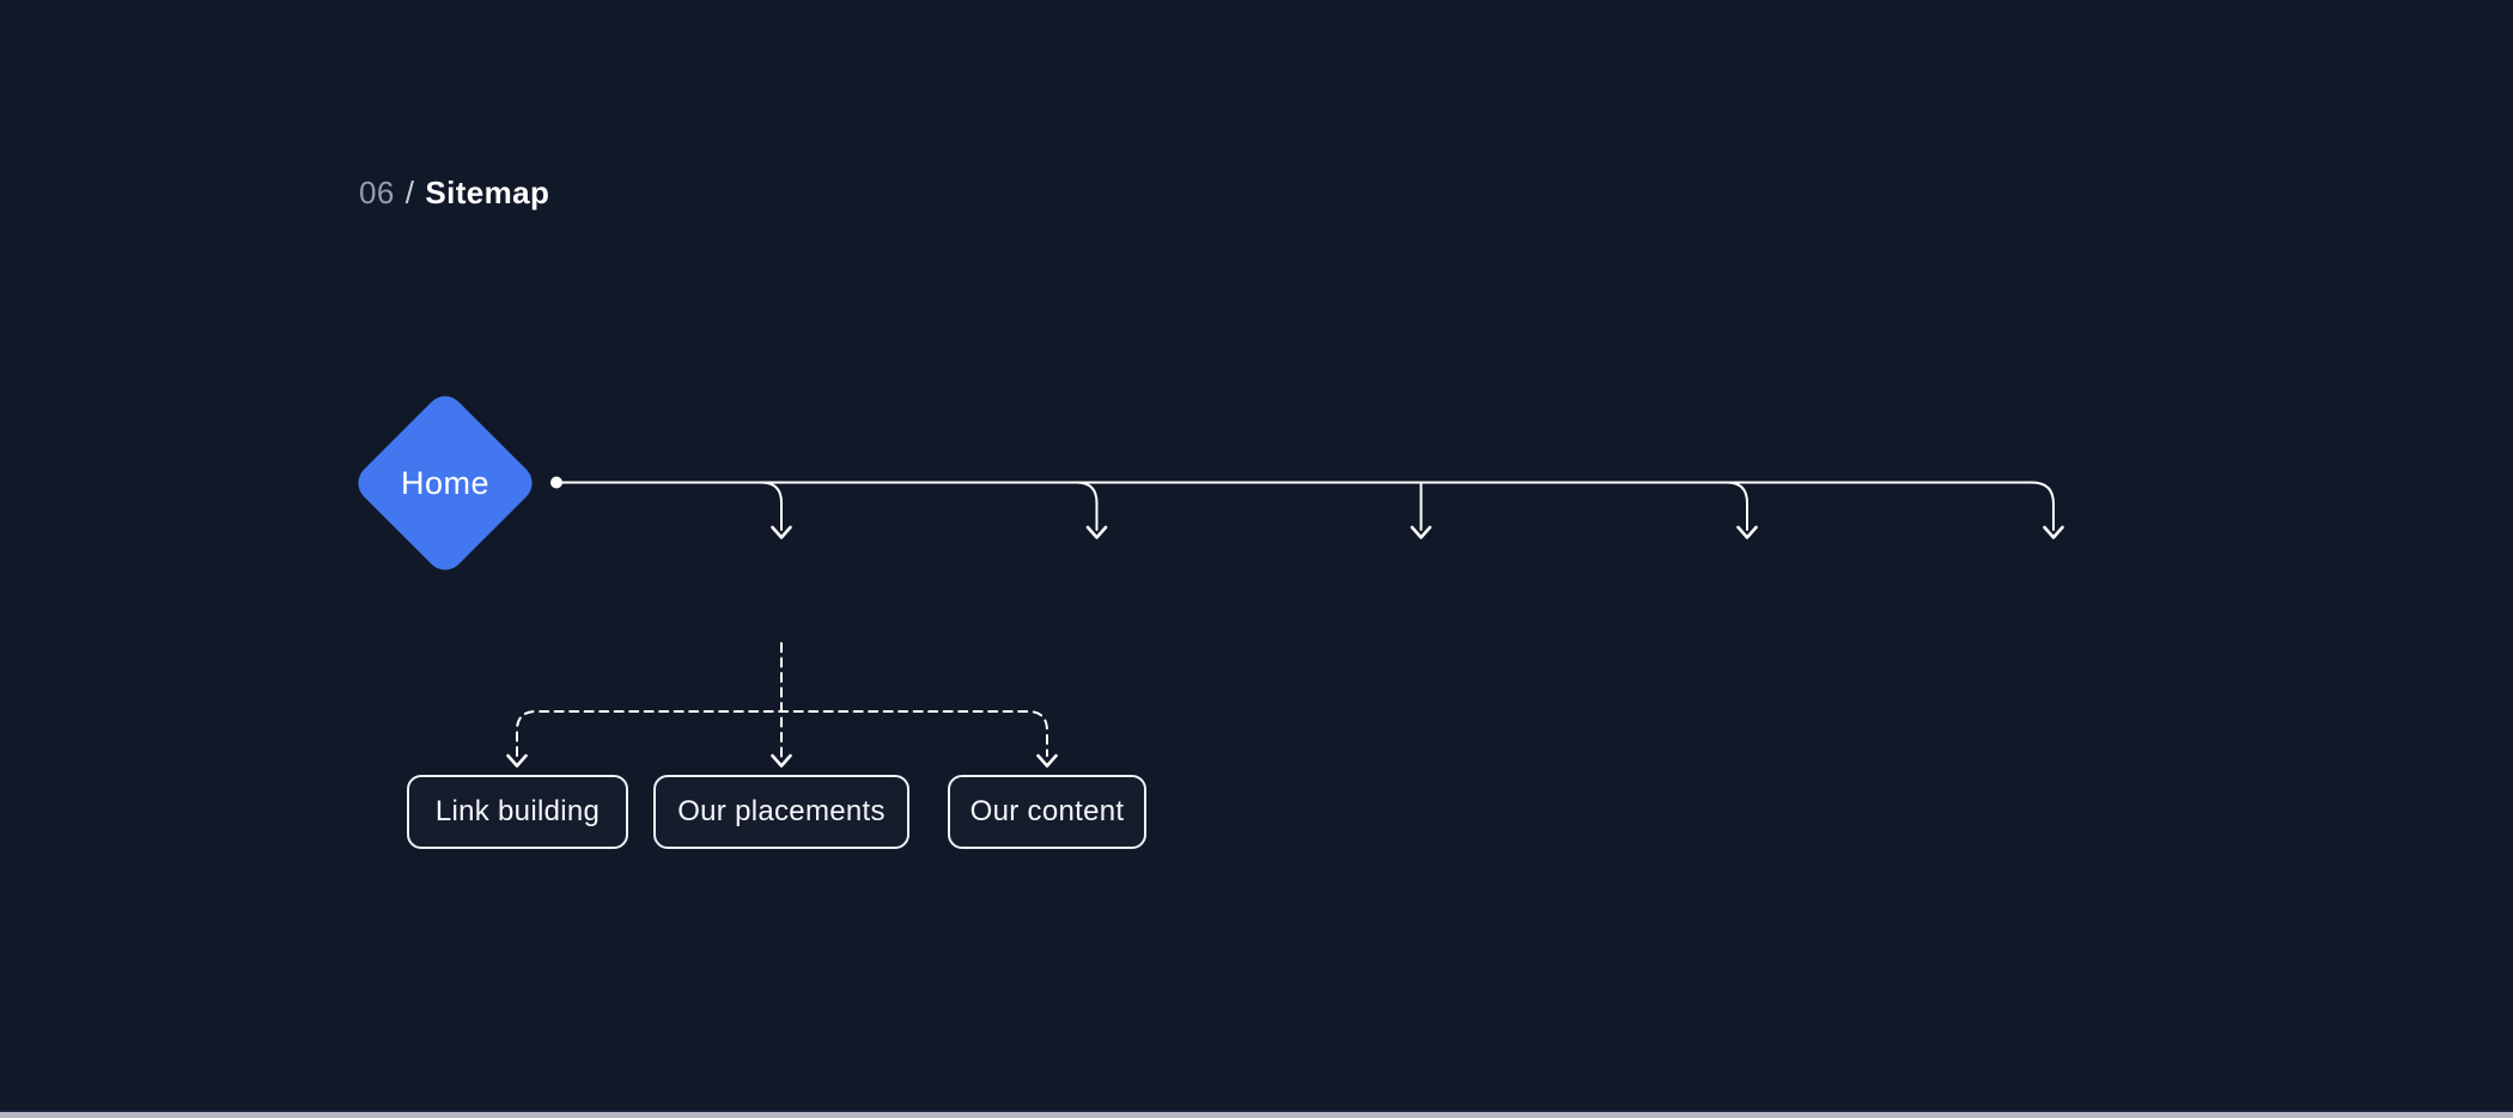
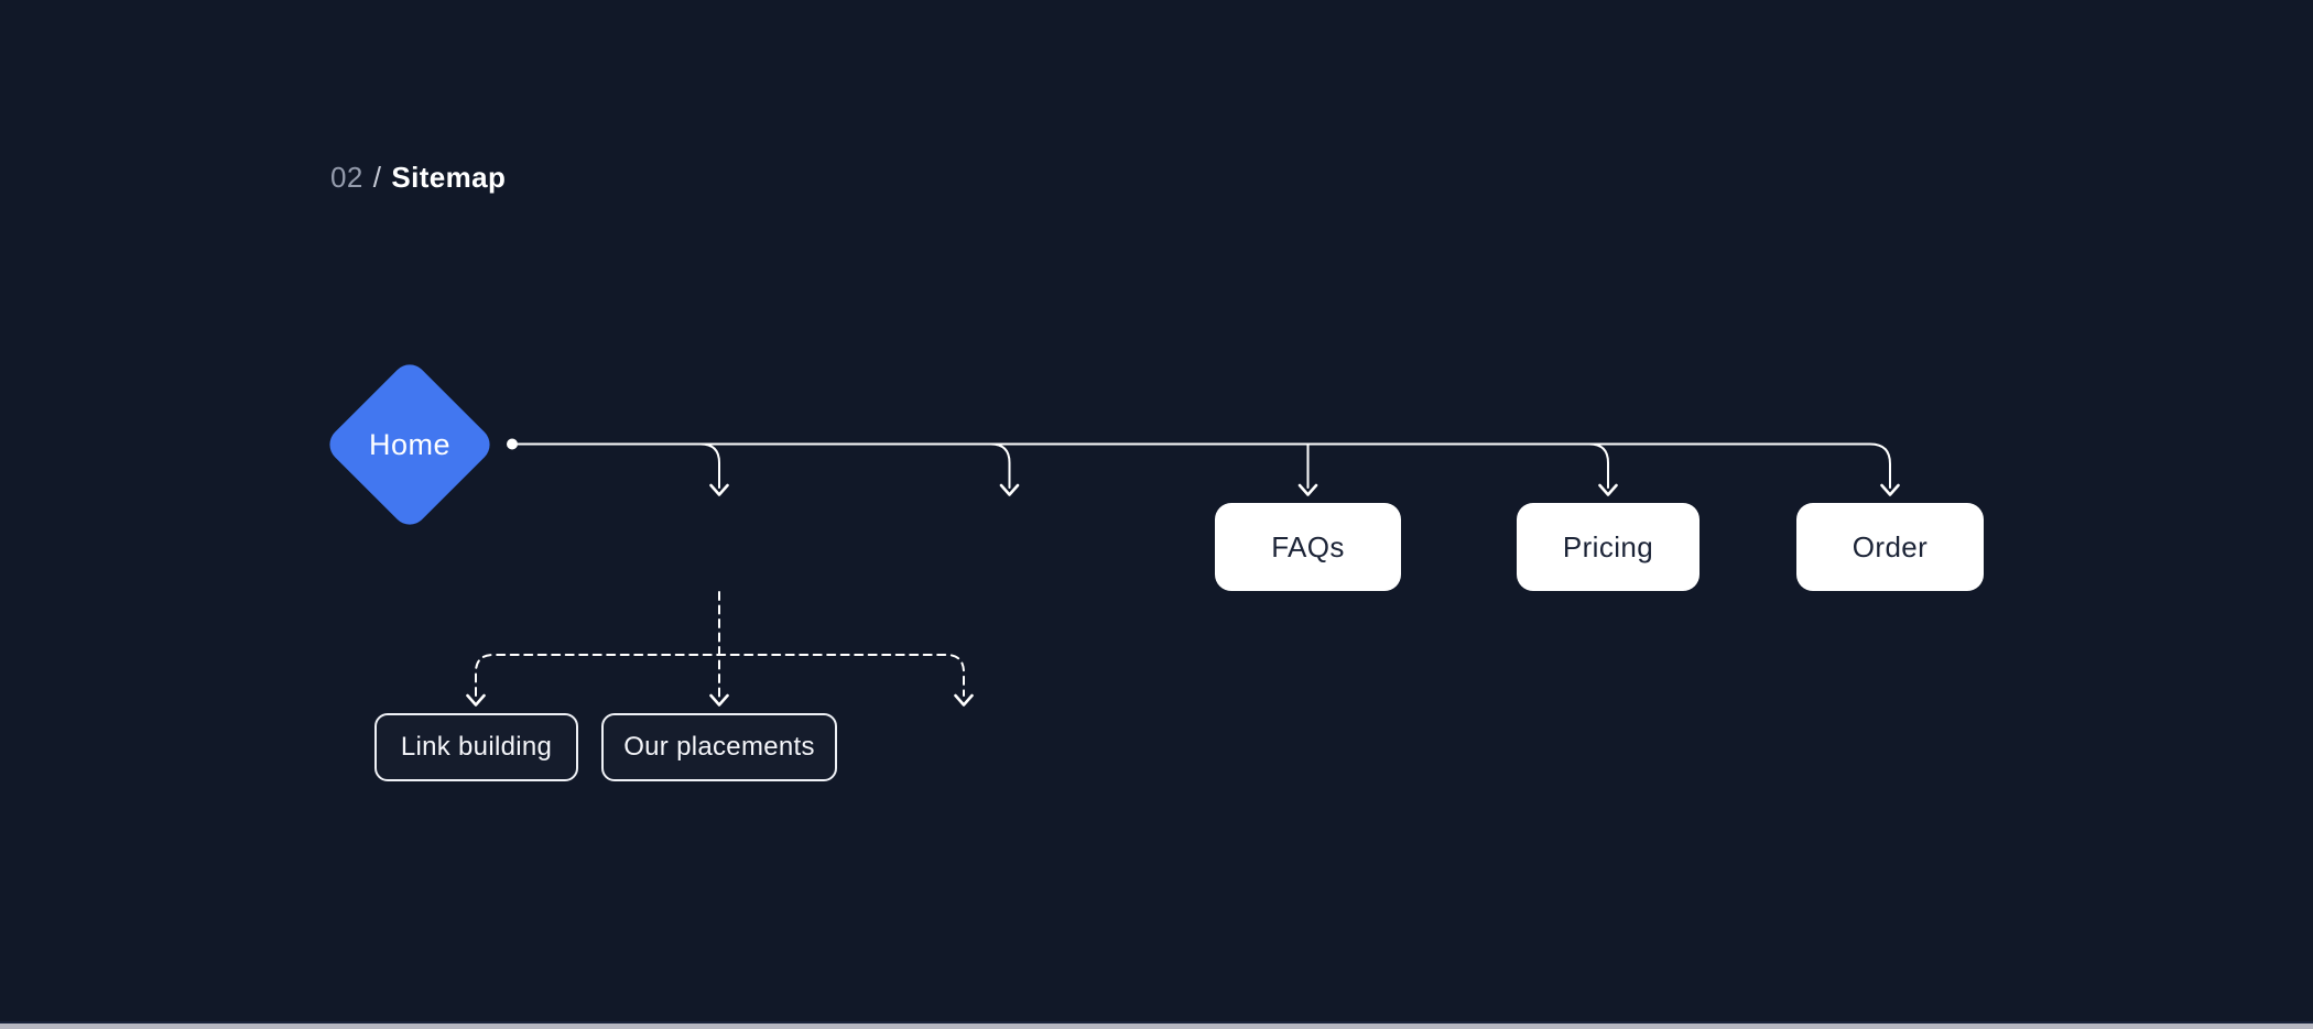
- 06
+ 02
  /
  Sitemap
  Home
+ FAQs
+ Pricing
+ Order
  Link building
  Our placements
- Our content
